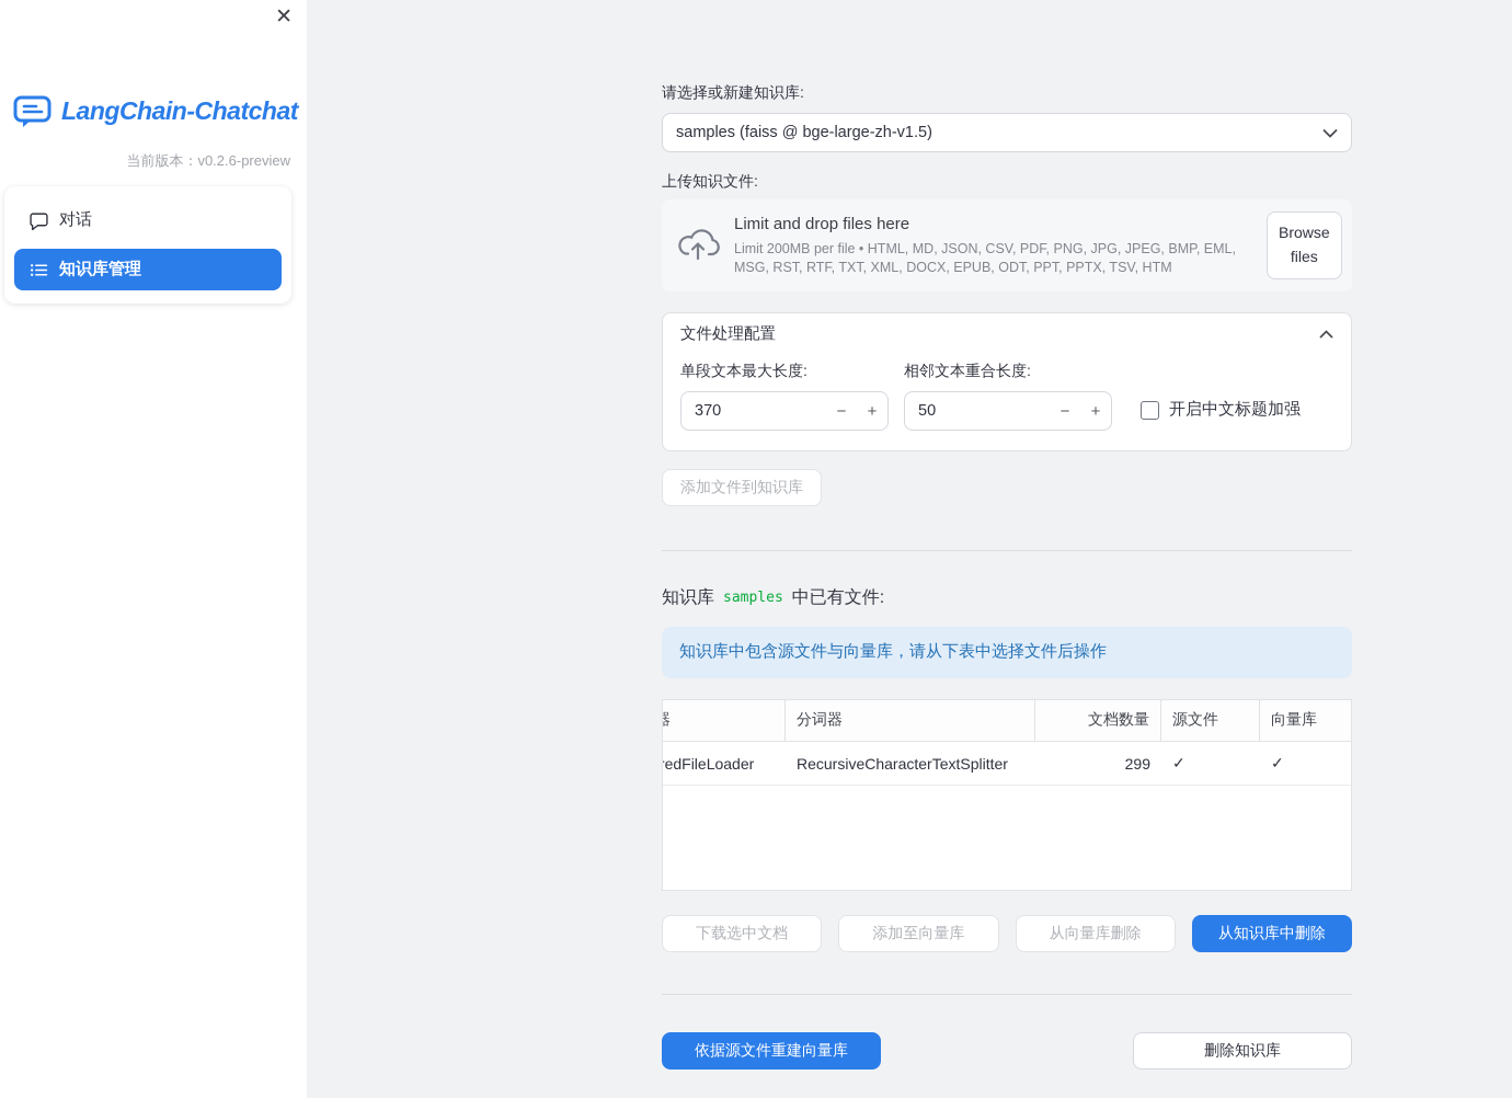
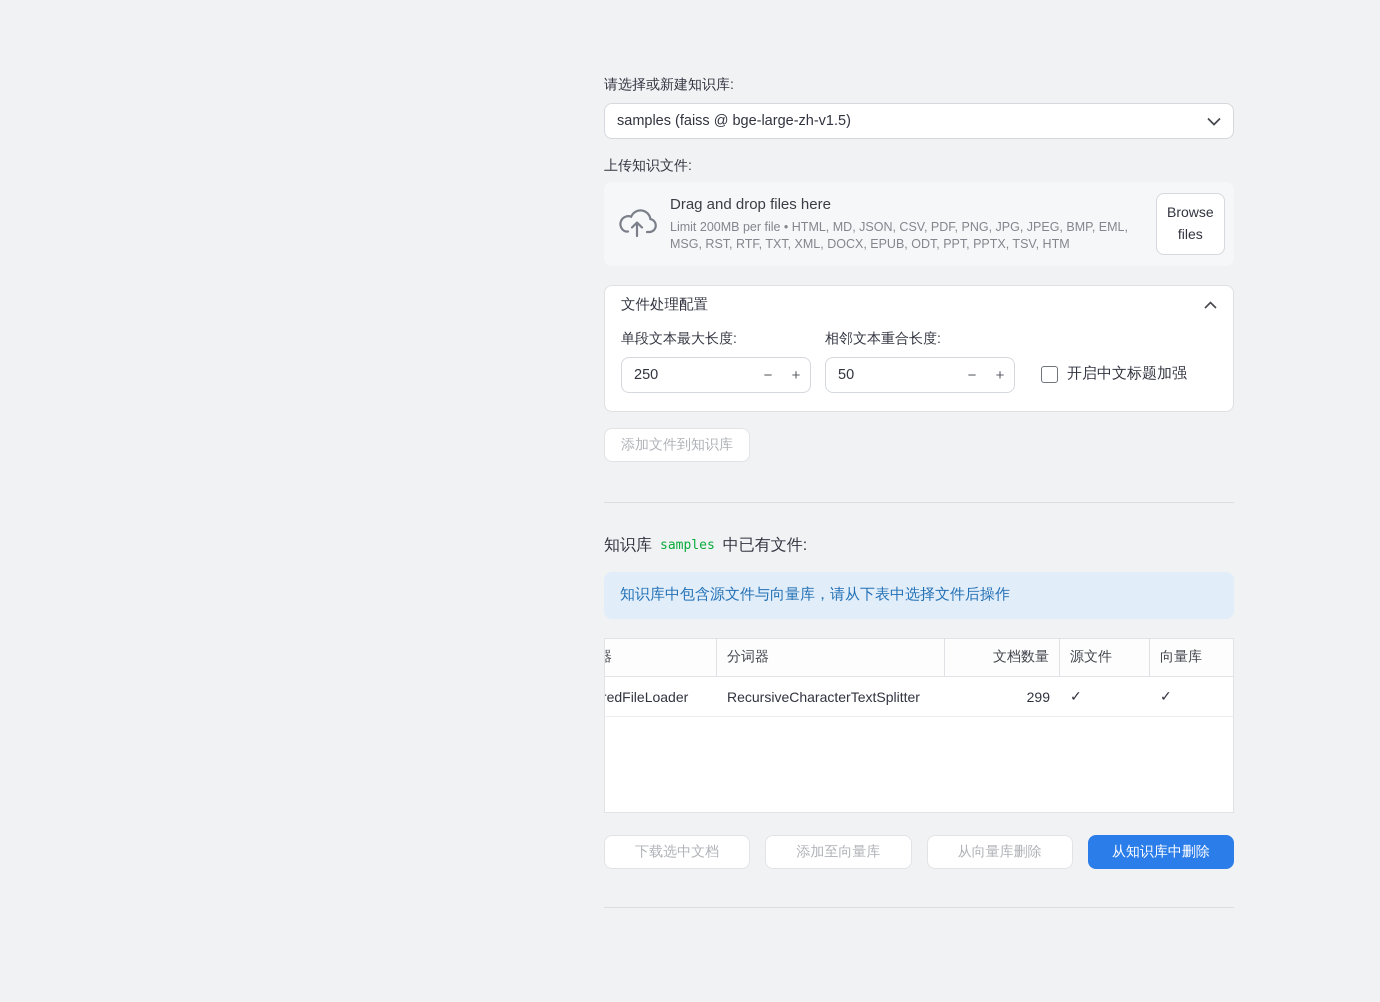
- ✕
- LangChain-Chatchat
- 当前版本：v0.2.6-preview
- 对话
- 知识库管理
  请选择或新建知识库:
  samples (faiss @ bge-large-zh-v1.5)
  上传知识文件:
- Limit and drop files here
+ Drag and drop files here
  Limit 200MB per file • HTML, MD, JSON, CSV, PDF, PNG, JPG, JPEG, BMP, EML, MSG, RST, RTF, TXT, XML, DOCX, EPUB, ODT, PPT, PPTX, TSV, HTM
  Browse files
  文件处理配置
  单段文本最大长度:
- 370
+ 250
  −
  +
  相邻文本重合长度:
  50
  −
  +
  开启中文标题加强
  添加文件到知识库
  知识库
  samples
  中已有文件:
  知识库中包含源文件与向量库，请从下表中选择文件后操作
  分词器
  文档数量
  源文件
  向量库
  RecursiveCharacterTextSplitter
  299
  ✓
  ✓
  下载选中文档
  添加至向量库
  从向量库删除
  从知识库中删除
- 依据源文件重建向量库
- 删除知识库
